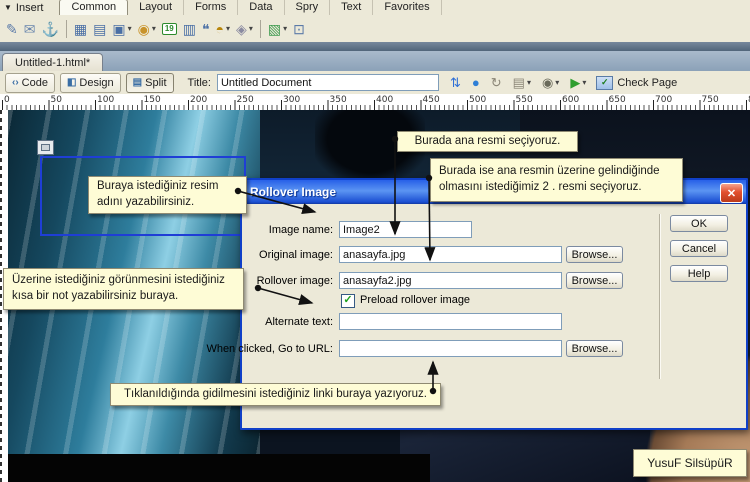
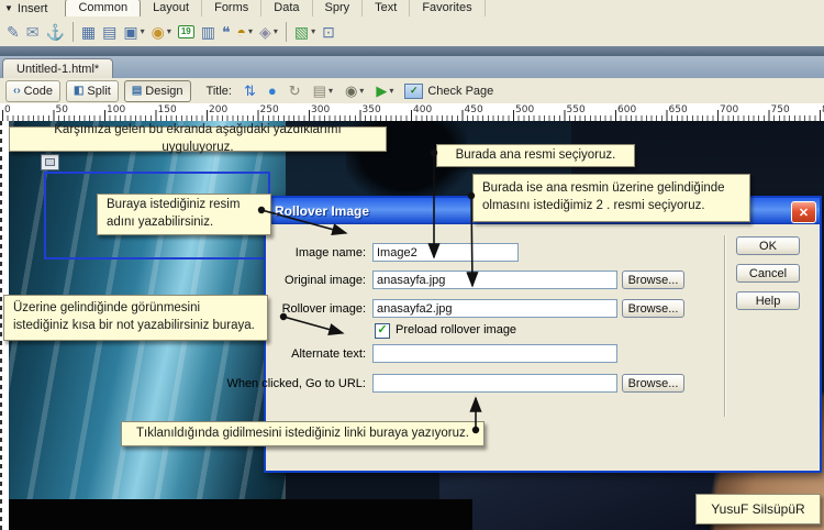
  ▼
  Insert
  Common
  Layout
  Forms
  Data
  Spry
  Text
  Favorites
  ✎
  ✉
  ⚓
  ▦
  ▤
  ▣
  ▾
  ◉
  ▾
  19
  ▥
  ❝
  ◓
  ▾
  ◈
  ▾
  ▧
  ▾
  ⊡
  Untitled-1.html*
  ‹›
  Code
  ◧
- Design
+ Split
  ▤
- Split
+ Design
  Title:
- Untitled Document
  ⇅
  ●
  ↻
  ▤
  ▾
  ◉
  ▾
  ▶
  ▾
  ✓
  Check Page
  Rollover Image
  ✕
  Image name:
  Image2
  Original image:
  anasayfa.jpg
  Browse...
  Rollover image:
  anasayfa2.jpg
  Browse...
  ✓
  Preload rollover image
  Alternate text:
  When clicked, Go to URL:
  Browse...
  OK
  Cancel
  Help
+ Karşımıza gelen bu ekranda aşağıdaki yazdıklarımı uyguluyoruz.
  Burada ana resmi seçiyoruz.
  Burada ise ana resmin üzerine gelindiğinde olmasını istediğimiz 2 . resmi seçiyoruz.
  Buraya istediğiniz resim adını yazabilirsiniz.
- Üzerine istediğiniz görünmesini istediğiniz kısa bir not yazabilirsiniz buraya.
+ Üzerine gelindiğinde görünmesini istediğiniz kısa bir not yazabilirsiniz buraya.
  Tıklanıldığında gidilmesini istediğiniz linki buraya yazıyoruz.
  YusuF SilsüpüR
